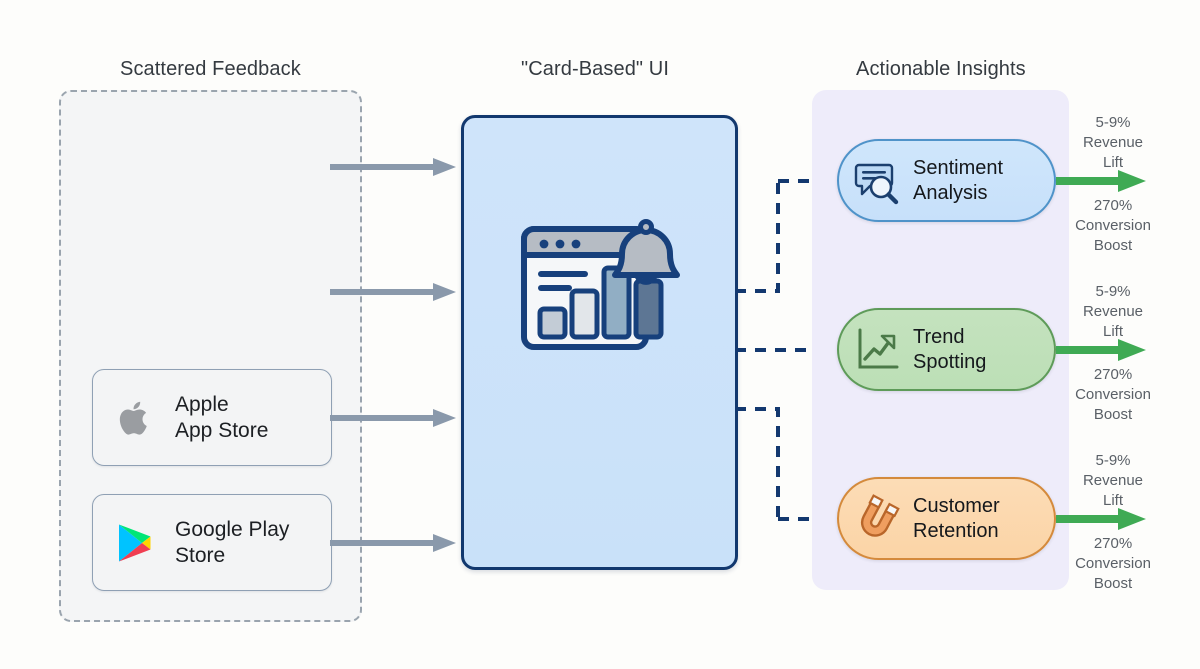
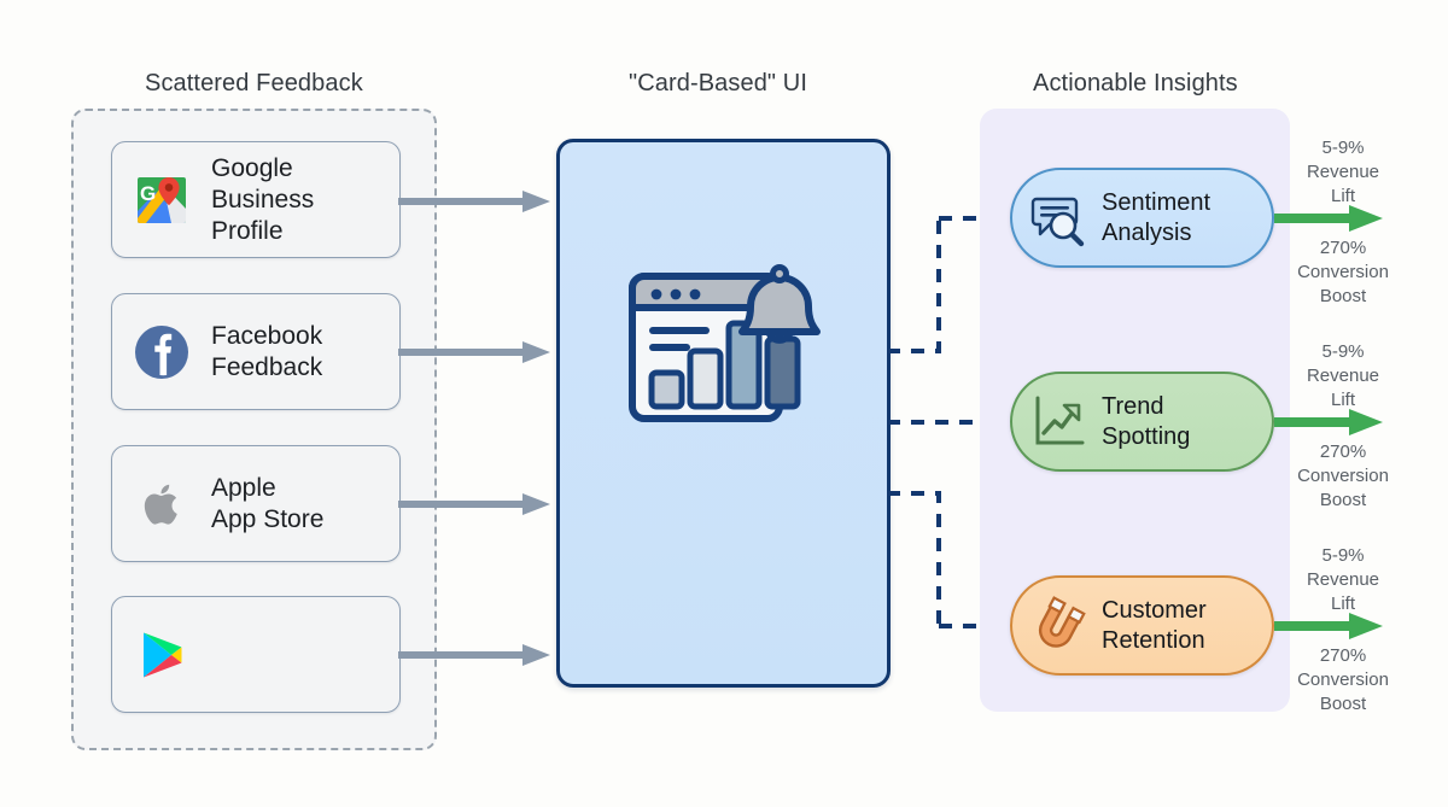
  Scattered Feedback
  "Card-Based" UI
  Actionable Insights
+ G
+ Google
+ Business
+ Profile
+ Facebook
+ Feedback
  Apple
  App Store
- Google Play
- Store
  Sentiment
  Analysis
  Trend
  Spotting
  Customer
  Retention
  5-9%
  Revenue
  Lift
  270%
  Conversion
  Boost
  5-9%
  Revenue
  Lift
  270%
  Conversion
  Boost
  5-9%
  Revenue
  Lift
  270%
  Conversion
  Boost
